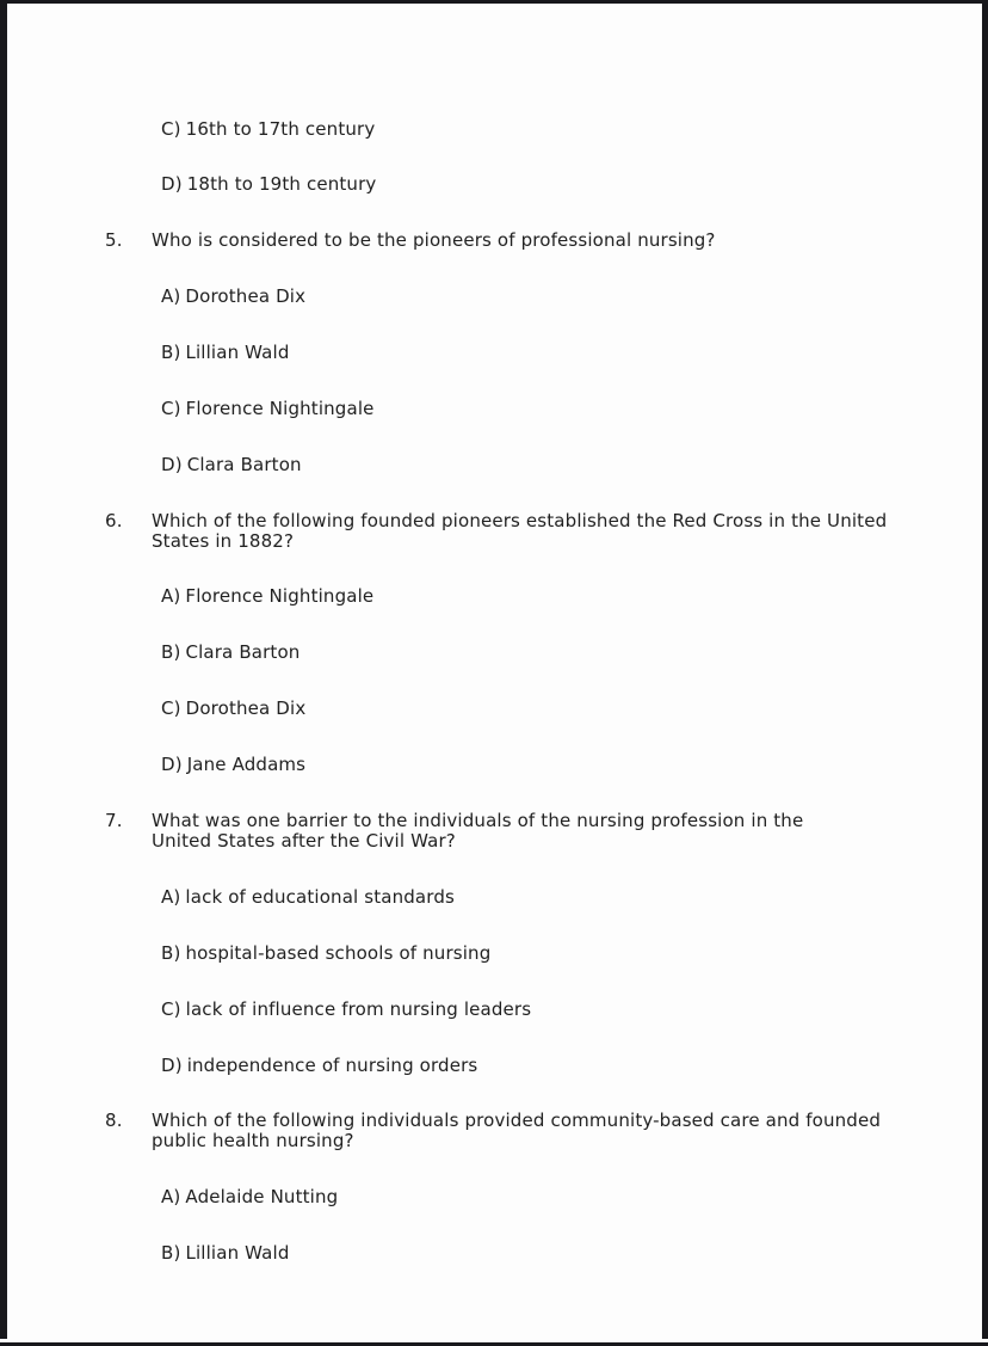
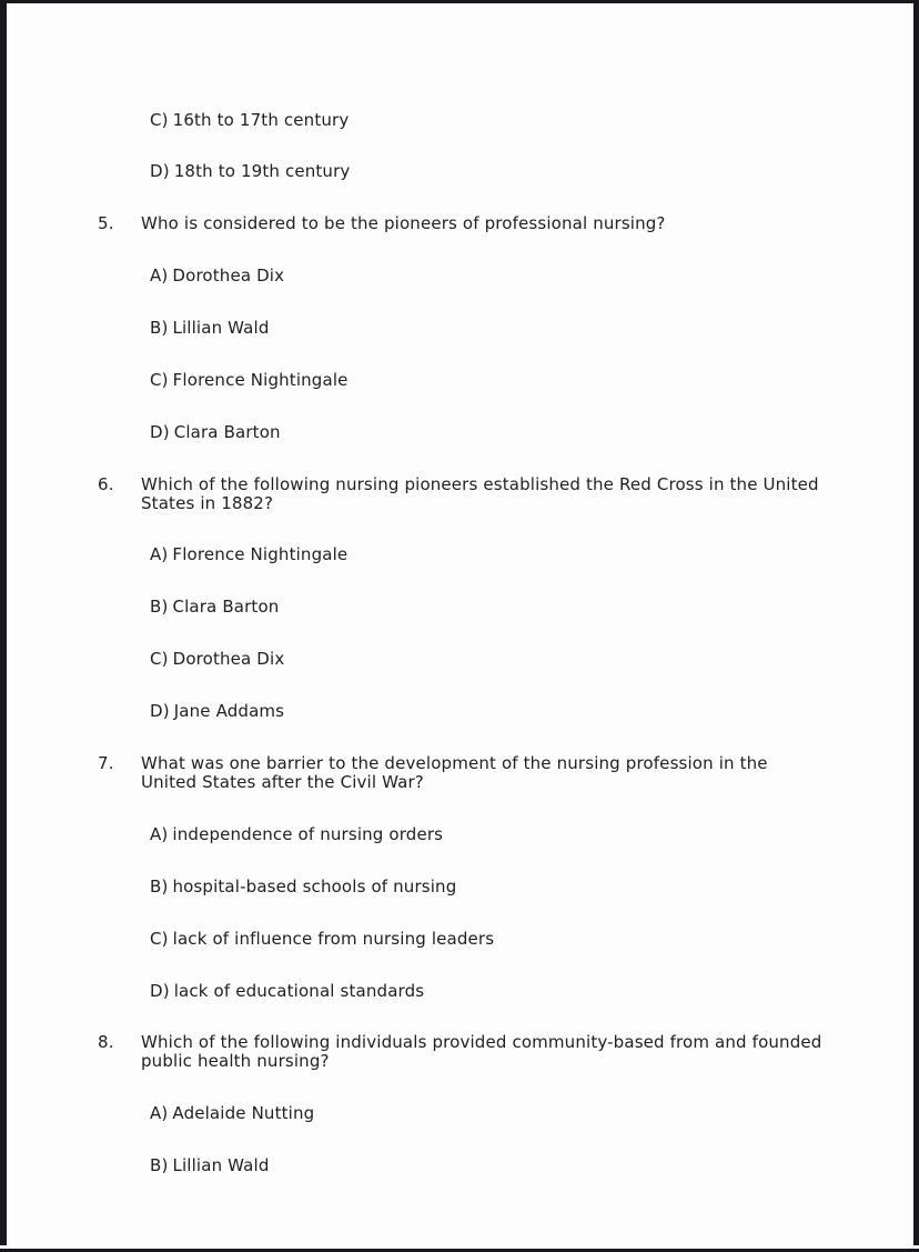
  C) 16th to 17th century
  D) 18th to 19th century
  5.
  Who is considered to be the pioneers of professional nursing?
  A) Dorothea Dix
  B) Lillian Wald
  C) Florence Nightingale
  D) Clara Barton
  6.
- Which of the following founded pioneers established the Red Cross in the United
+ Which of the following nursing pioneers established the Red Cross in the United
  States in 1882?
  A) Florence Nightingale
  B) Clara Barton
  C) Dorothea Dix
  D) Jane Addams
  7.
- What was one barrier to the individuals of the nursing profession in the
+ What was one barrier to the development of the nursing profession in the
  United States after the Civil War?
- A) lack of educational standards
+ A) independence of nursing orders
  B) hospital-based schools of nursing
  C) lack of influence from nursing leaders
- D) independence of nursing orders
+ D) lack of educational standards
  8.
- Which of the following individuals provided community-based care and founded
+ Which of the following individuals provided community-based from and founded
  public health nursing?
  A) Adelaide Nutting
  B) Lillian Wald
